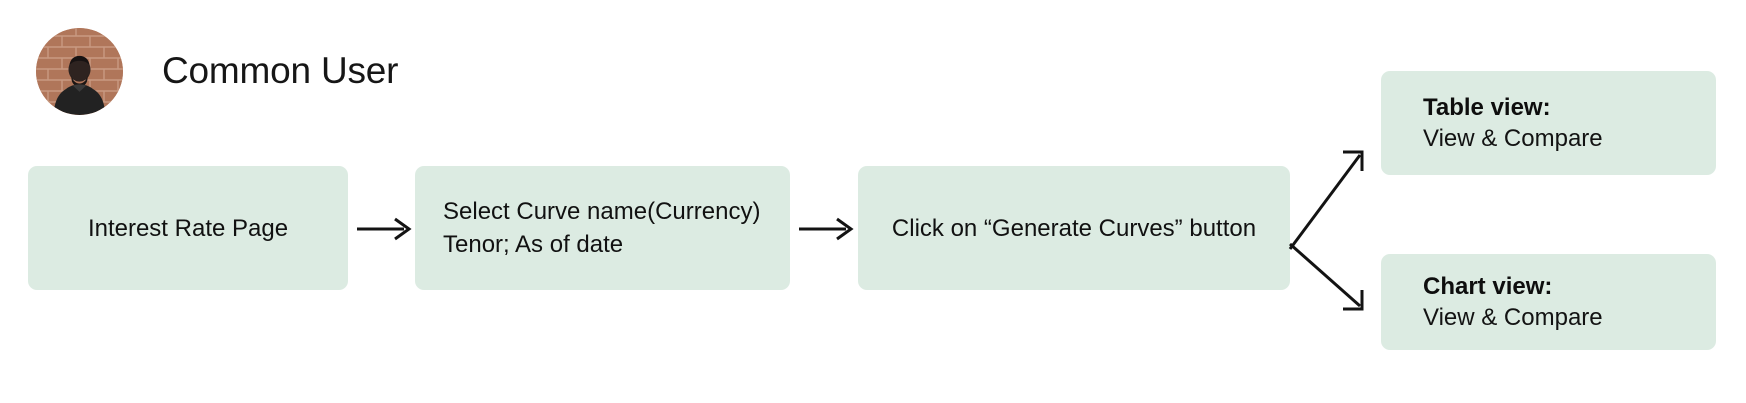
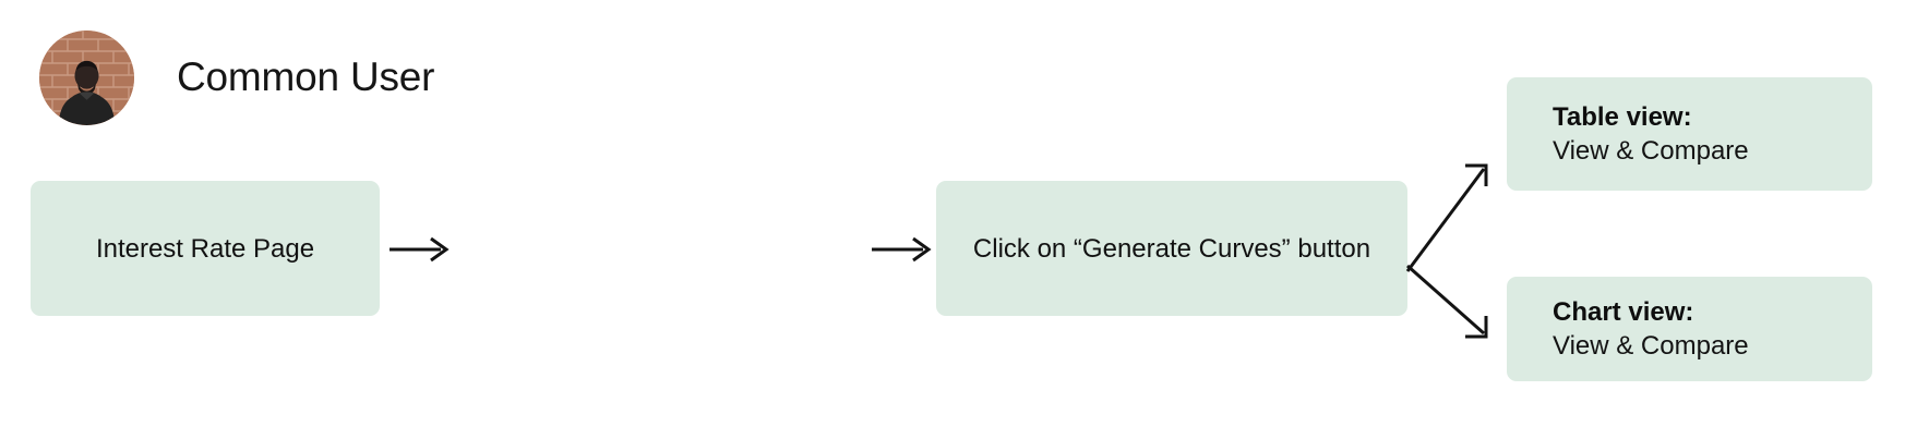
  Common User
  Interest Rate Page
- Select Curve name(Currency)
- Tenor; As of date
  Click on “Generate Curves” button
  Table view:
  View & Compare
  Chart view:
  View & Compare
